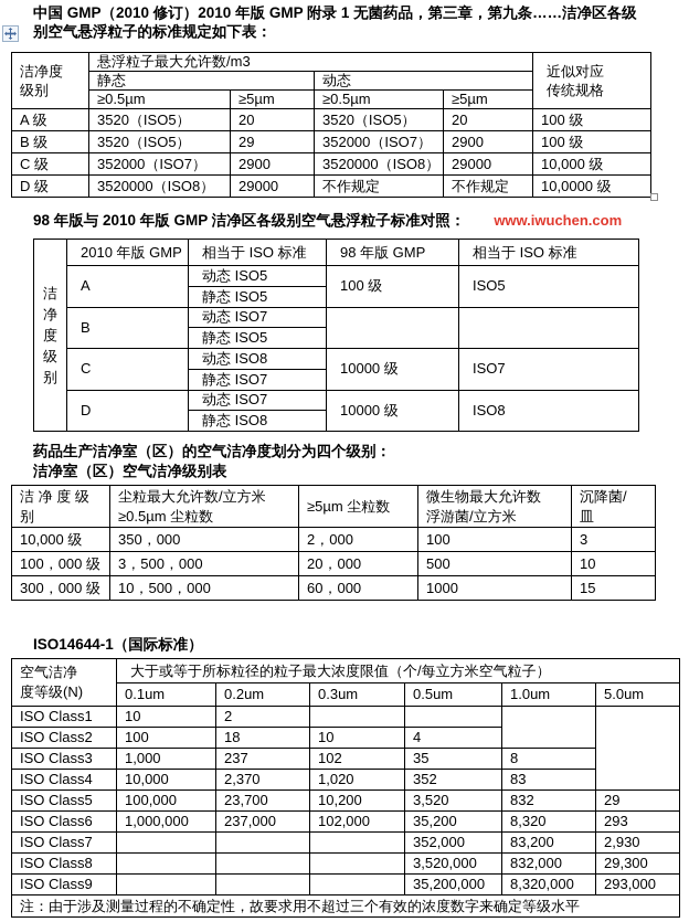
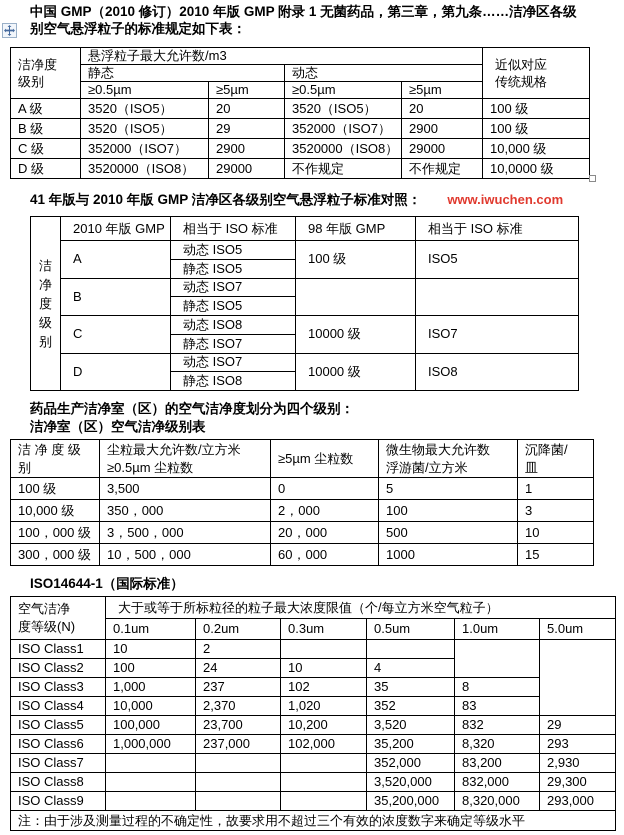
  中国 GMP（2010 修订）2010 年版 GMP 附录 1 无菌药品，第三章，第九条……洁净区各级
  别空气悬浮粒子的标准规定如下表：
  洁净度 级别	悬浮粒子最大允许数/m3	近似对应 传统规格
  静态	动态
  ≥0.5µm	≥5µm	≥0.5µm	≥5µm
  A 级	3520（ISO5）	20	3520（ISO5）	20	100 级
  B 级	3520（ISO5）	29	352000（ISO7）	2900	100 级
  C 级	352000（ISO7）	2900	3520000（ISO8）	29000	10,000 级
  D 级	3520000（ISO8）	29000	不作规定	不作规定	10,0000 级
- 98 年版与 2010 年版 GMP 洁净区各级别空气悬浮粒子标准对照：
+ 41 年版与 2010 年版 GMP 洁净区各级别空气悬浮粒子标准对照：
  www.iwuchen.com
  洁 净 度 级 别	2010 年版 GMP	相当于 ISO 标准	98 年版 GMP	相当于 ISO 标准
  A	动态 ISO5	100 级	ISO5
  静态 ISO5
  B	动态 ISO7
  静态 ISO5
  C	动态 ISO8	10000 级	ISO7
  静态 ISO7
  D	动态 ISO7	10000 级	ISO8
  静态 ISO8
  药品生产洁净室（区）的空气洁净度划分为四个级别：
  洁净室（区）空气洁净级别表
  洁 净 度 级 别	尘粒最大允许数/立方米 ≥0.5µm 尘粒数	≥5µm 尘粒数	微生物最大允许数 浮游菌/立方米	沉降菌/ 皿
+ 100 级	3,500	0	5	1
  10,000 级	350，000	2，000	100	3
  100，000 级	3，500，000	20，000	500	10
  300，000 级	10，500，000	60，000	1000	15
  ISO14644-1（国际标准）
  空气洁净 度等级(N)	大于或等于所标粒径的粒子最大浓度限值（个/每立方米空气粒子）
  0.1um	0.2um	0.3um	0.5um	1.0um	5.0um
  ISO Class1	10	2
- ISO Class2	100	18	10	4
+ ISO Class2	100	24	10	4
  ISO Class3	1,000	237	102	35	8
  ISO Class4	10,000	2,370	1,020	352	83
  ISO Class5	100,000	23,700	10,200	3,520	832	29
  ISO Class6	1,000,000	237,000	102,000	35,200	8,320	293
  ISO Class7				352,000	83,200	2,930
  ISO Class8				3,520,000	832,000	29,300
  ISO Class9				35,200,000	8,320,000	293,000
  注：由于涉及测量过程的不确定性，故要求用不超过三个有效的浓度数字来确定等级水平
